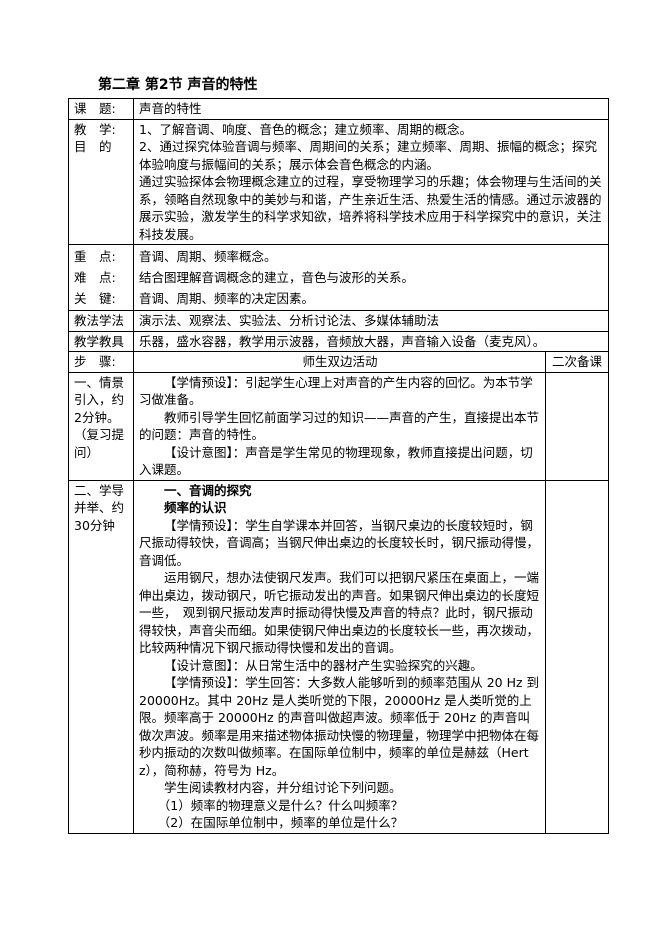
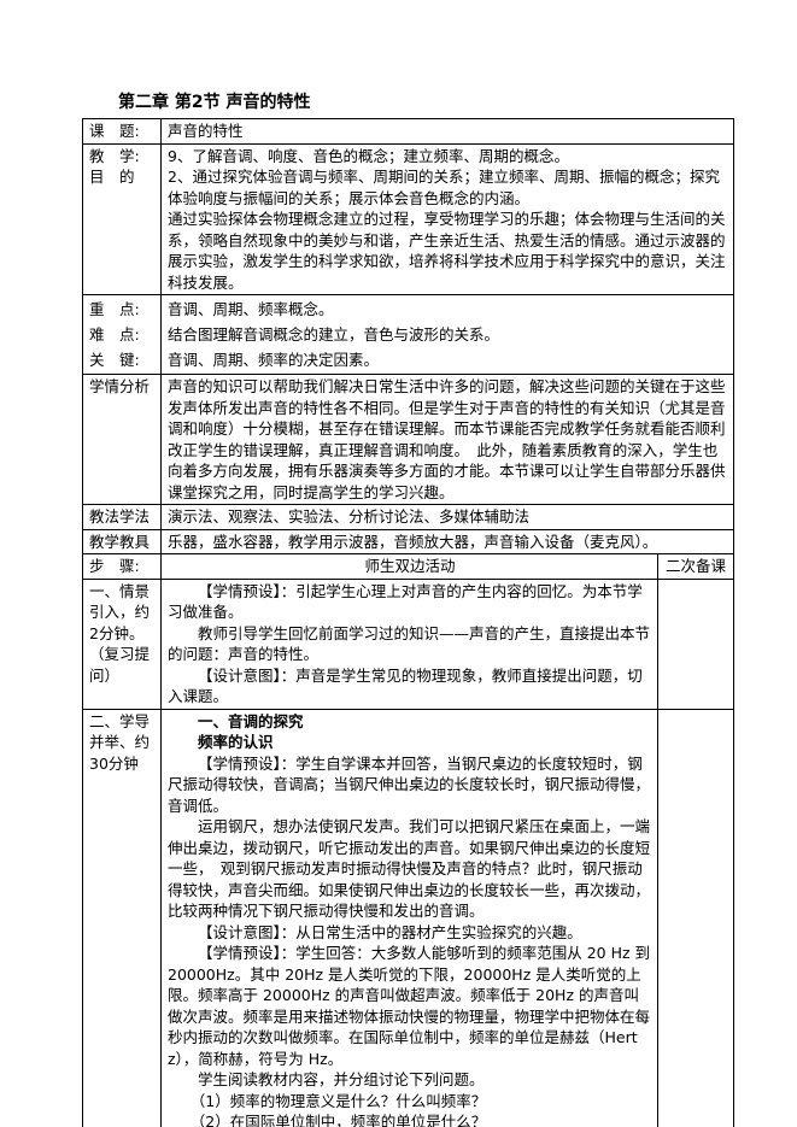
  第二章 第2节 声音的特性
  课 题:	声音的特性
- 教 学: 目 的	1、了解音调、响度、音色的概念；建立频率、周期的概念。 2、通过探究体验音调与频率、周期间的关系；建立频率、周期、振幅的概念；探究体验响度与振幅间的关系；展示体会音色概念的内涵。 通过实验探体会物理概念建立的过程，享受物理学习的乐趣；体会物理与生活间的关系，领略自然现象中的美妙与和谐，产生亲近生活、热爱生活的情感。通过示波器的展示实验，激发学生的科学求知欲，培养将科学技术应用于科学探究中的意识，关注科技发展。
+ 教 学: 目 的	9、了解音调、响度、音色的概念；建立频率、周期的概念。 2、通过探究体验音调与频率、周期间的关系；建立频率、周期、振幅的概念；探究体验响度与振幅间的关系；展示体会音色概念的内涵。 通过实验探体会物理概念建立的过程，享受物理学习的乐趣；体会物理与生活间的关系，领略自然现象中的美妙与和谐，产生亲近生活、热爱生活的情感。通过示波器的展示实验，激发学生的科学求知欲，培养将科学技术应用于科学探究中的意识，关注科技发展。
  重 点: 难 点: 关 键:	音调、周期、频率概念。 结合图理解音调概念的建立，音色与波形的关系。 音调、周期、频率的决定因素。
+ 学情分析	声音的知识可以帮助我们解决日常生活中许多的问题，解决这些问题的关键在于这些发声体所发出声音的特性各不相同。但是学生对于声音的特性的有关知识（尤其是音调和响度）十分模糊，甚至存在错误理解。而本节课能否完成教学任务就看能否顺利改正学生的错误理解，真正理解音调和响度。 此外，随着素质教育的深入，学生也向着多方向发展，拥有乐器演奏等多方面的才能。本节课可以让学生自带部分乐器供课堂探究之用，同时提高学生的学习兴趣。
  教法学法	演示法、观察法、实验法、分析讨论法、多媒体辅助法
  教学教具	乐器，盛水容器，教学用示波器，音频放大器，声音输入设备（麦克风）。
  步 骤:	师生双边活动	二次备课
  一、情景引入，约2分钟。（复习提问）	【学情预设】：引起学生心理上对声音的产生内容的回忆。为本节学习做准备。 教师引导学生回忆前面学习过的知识——声音的产生，直接提出本节的问题：声音的特性。 【设计意图】：声音是学生常见的物理现象，教师直接提出问题，切入课题。
  二、学导并举、约30分钟	一、音调的探究 频率的认识 【学情预设】：学生自学课本并回答，当钢尺桌边的长度较短时，钢尺振动得较快，音调高；当钢尺伸出桌边的长度较长时，钢尺振动得慢，音调低。 运用钢尺，想办法使钢尺发声。我们可以把钢尺紧压在桌面上，一端伸出桌边，拨动钢尺，听它振动发出的声音。如果钢尺伸出桌边的长度短一些， 观到钢尺振动发声时振动得快慢及声音的特点？此时，钢尺振动得较快，声音尖而细。如果使钢尺伸出桌边的长度较长一些，再次拨动，比较两种情况下钢尺振动得快慢和发出的音调。 【设计意图】：从日常生活中的器材产生实验探究的兴趣。 【学情预设】：学生回答：大多数人能够听到的频率范围从 20 Hz 到 20000Hz。其中 20Hz 是人类听觉的下限，20000Hz 是人类听觉的上限。频率高于 20000Hz 的声音叫做超声波。频率低于 20Hz 的声音叫做次声波。频率是用来描述物体振动快慢的物理量，物理学中把物体在每秒内振动的次数叫做频率。在国际单位制中，频率的单位是赫兹（Hertz），简称赫，符号为 Hz。 学生阅读教材内容，并分组讨论下列问题。 （1）频率的物理意义是什么？什么叫频率？ （2）在国际单位制中，频率的单位是什么？
